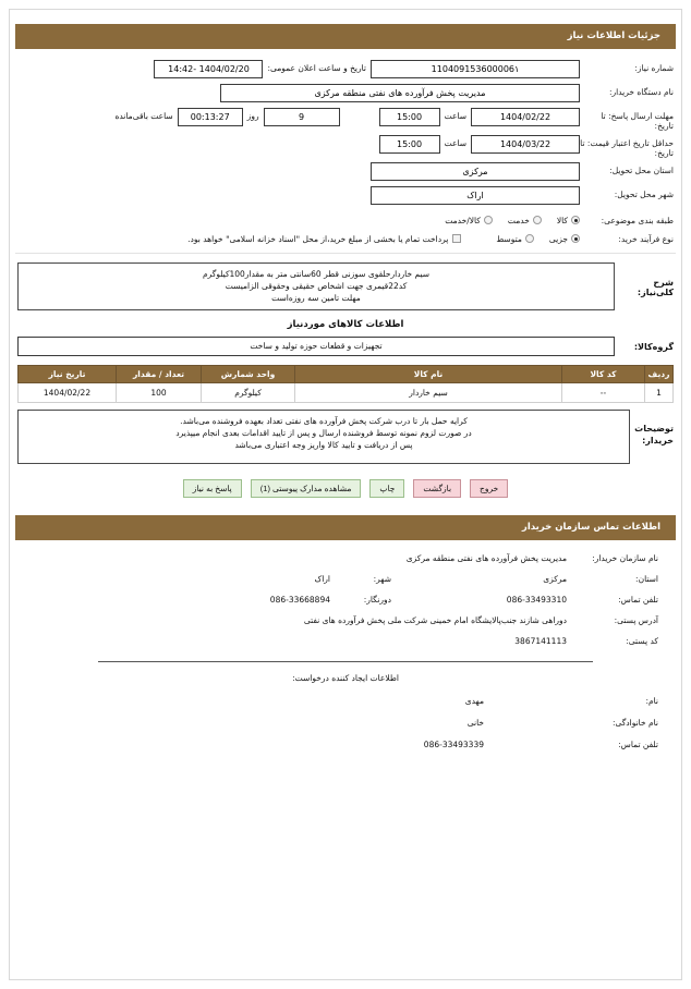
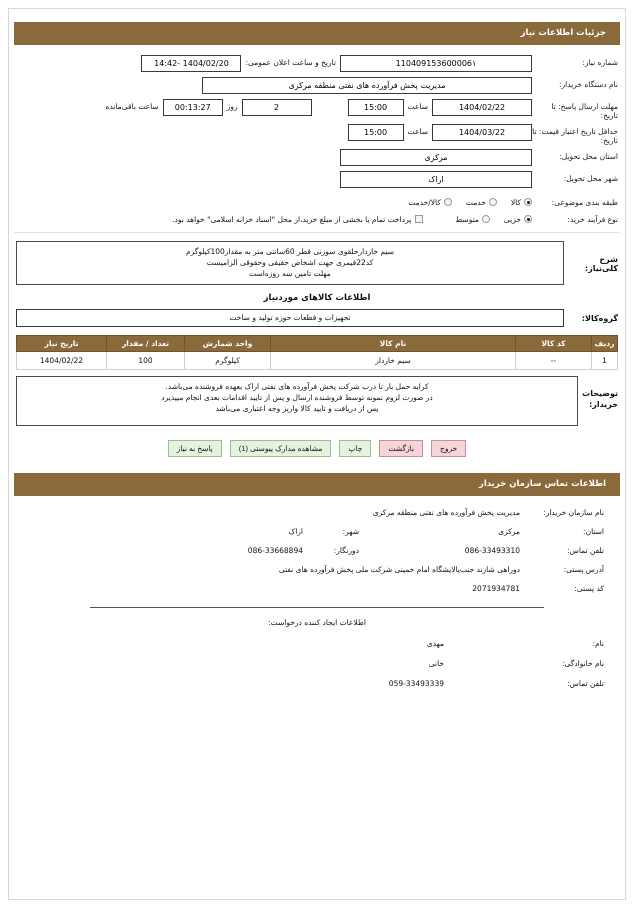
  جزئیات اطلاعات نیاز
  شماره نیاز:
  110409153600006۱
  تاریخ و ساعت اعلان عمومی:
  1404/02/20 -14:42
  نام دستگاه خریدار:
  مدیریت پخش فرآورده های نفتی منطقه مرکزی
  مهلت ارسال پاسخ: تا تاریخ:
  1404/02/22
  ساعت
  15:00
- 9
+ 2
  روز
  00:13:27
  ساعت باقی‌مانده
  حداقل تاریخ اعتبار قیمت: تا تاریخ:
  1404/03/22
  ساعت
  15:00
  استان محل تحویل:
  مرکزی
  شهر محل تحویل:
  اراک
  طبقه بندی موضوعی:
  کالا
  خدمت
  کالا/خدمت
  نوع فرآیند خرید:
  جزیی
  متوسط
  پرداخت تمام یا بخشی از مبلغ خرید،از محل "اسناد خزانه اسلامی" خواهد بود.
  شرح کلینیاز:
  سیم خاردارحلقوی سوزنی قطر 60سانتی متر به مقدار100کیلوگرم
  کد22قیمری جهت اشخاص حقیقی وحقوقی الزامیست
  مهلت تامین سه روزه‌است
  اطلاعات کالاهای موردنیاز
  گروهکالا:
  تجهیزات و قطعات حوزه تولید و ساخت
  ردیف	کد کالا	نام کالا	واحد شمارش	تعداد / مقدار	تاریخ نیاز
  1	--	سیم خاردار	کیلوگرم	100	1404/02/22
  توضیحات خریدار:
- کرایه حمل بار تا درب شرکت پخش فرآورده های نفتی تعداد بعهده فروشنده می‌باشد.
+ کرایه حمل بار تا درب شرکت پخش فرآورده های نفتی اراک بعهده فروشنده می‌باشد.
  در صورت لزوم نمونه توسط فروشنده ارسال و پس از تایید اقدامات بعدی انجام میپذیرد
  پس از دریافت و تایید کالا واریز وجه اعتباری می‌باشد
  خروج
  بازگشت
  چاپ
  مشاهده مدارک پیوستی (1)
  پاسخ به نیاز
  اطلاعات تماس سازمان خریدار
  نام سازمان خریدار:
  مدیریت پخش فرآورده های نفتی منطقه مرکزی
  استان:
  مرکزی
  شهر:
  اراک
  تلفن تماس:
  086-33493310
  دورنگار:
  086-33668894
  آدرس پستی:
  دوراهی شازند جنب‌پالایشگاه امام خمینی شرکت ملی پخش فرآورده های نفتی
  کد پستی:
- 3867141113
+ 2071934781
  اطلاعات ایجاد کننده درخواست:
  نام:
  مهدی
  نام خانوادگی:
  خانی
  تلفن تماس:
- 086-33493339
+ 059-33493339
